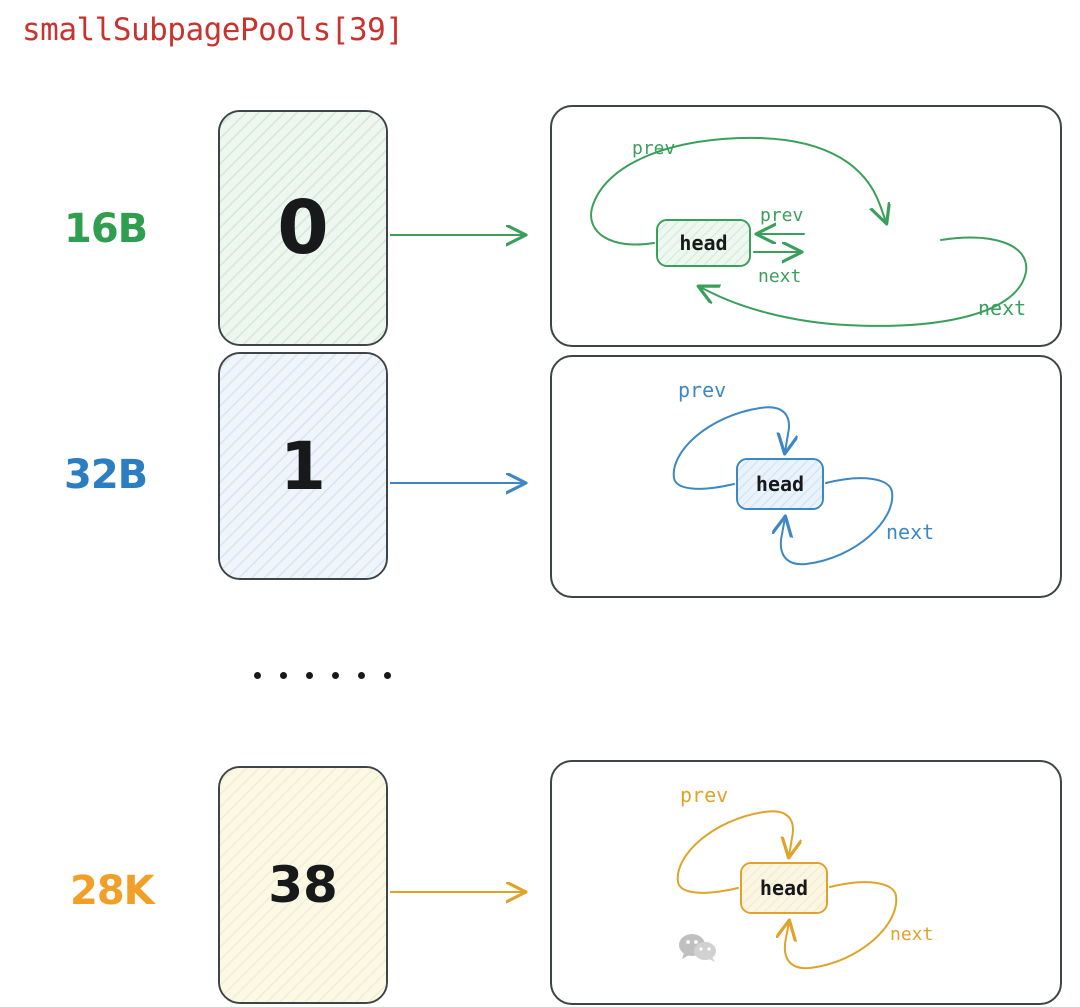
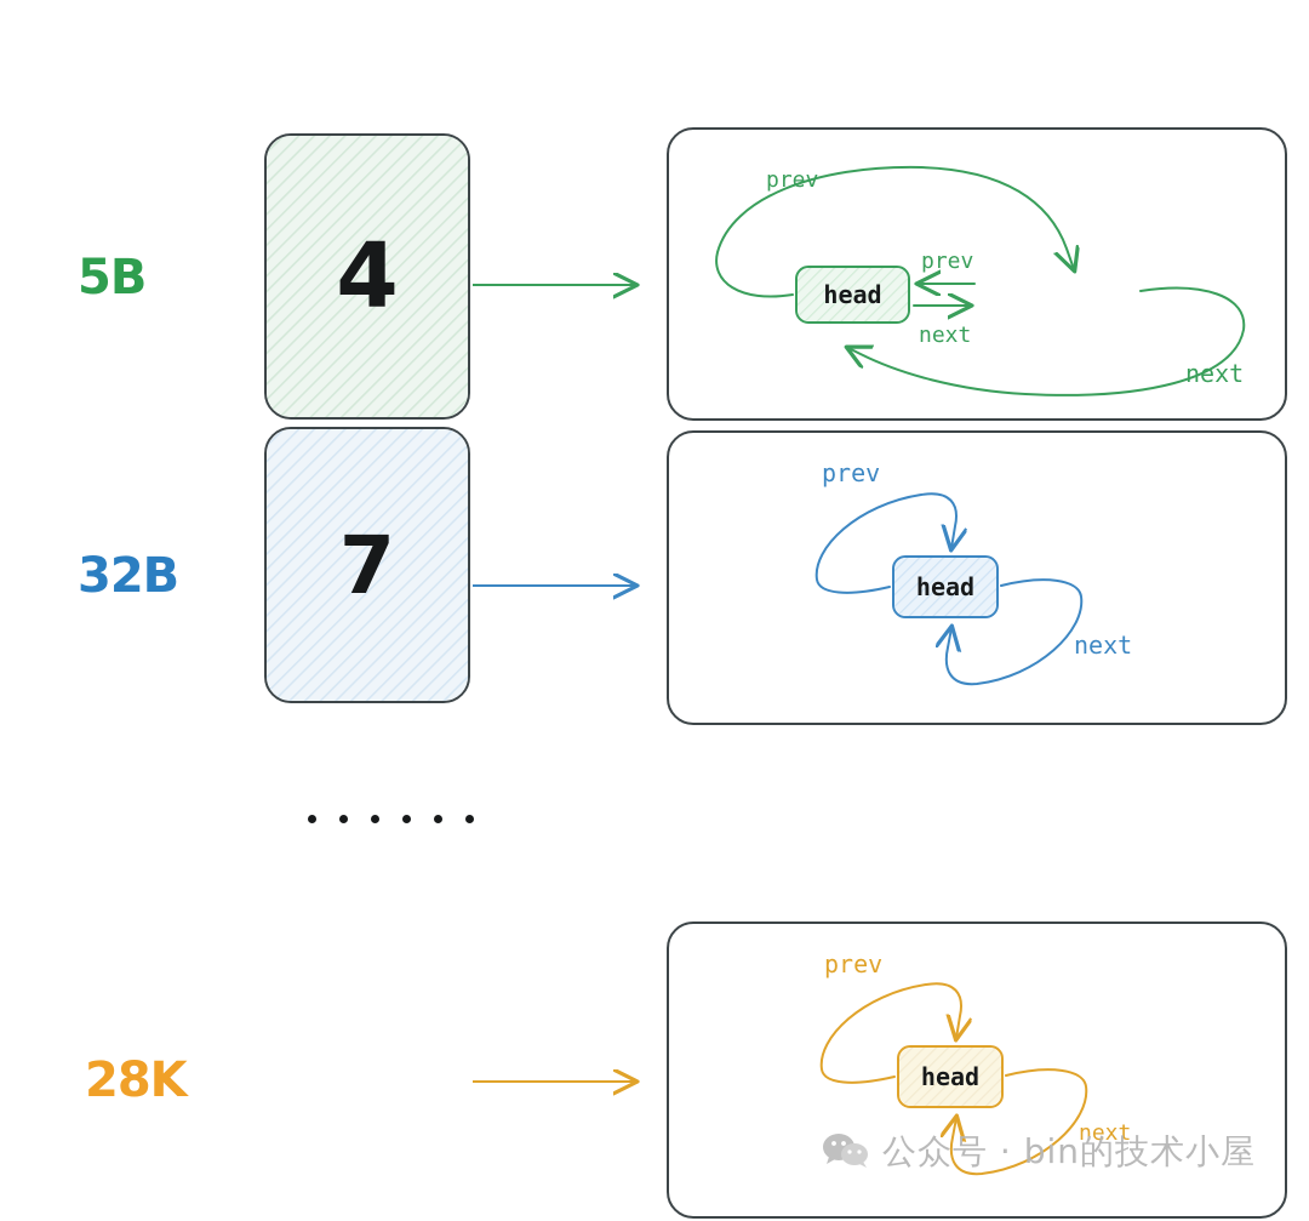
- smallSubpagePools[39]
- 16B
+ 5B
  32B
  28K
- 0
+ 4
- 1
+ 7
- 38
  head
  prev
  prev
  next
  next
  head
  prev
  next
  head
  prev
  next
+ 公众号 · bin的技术小屋
